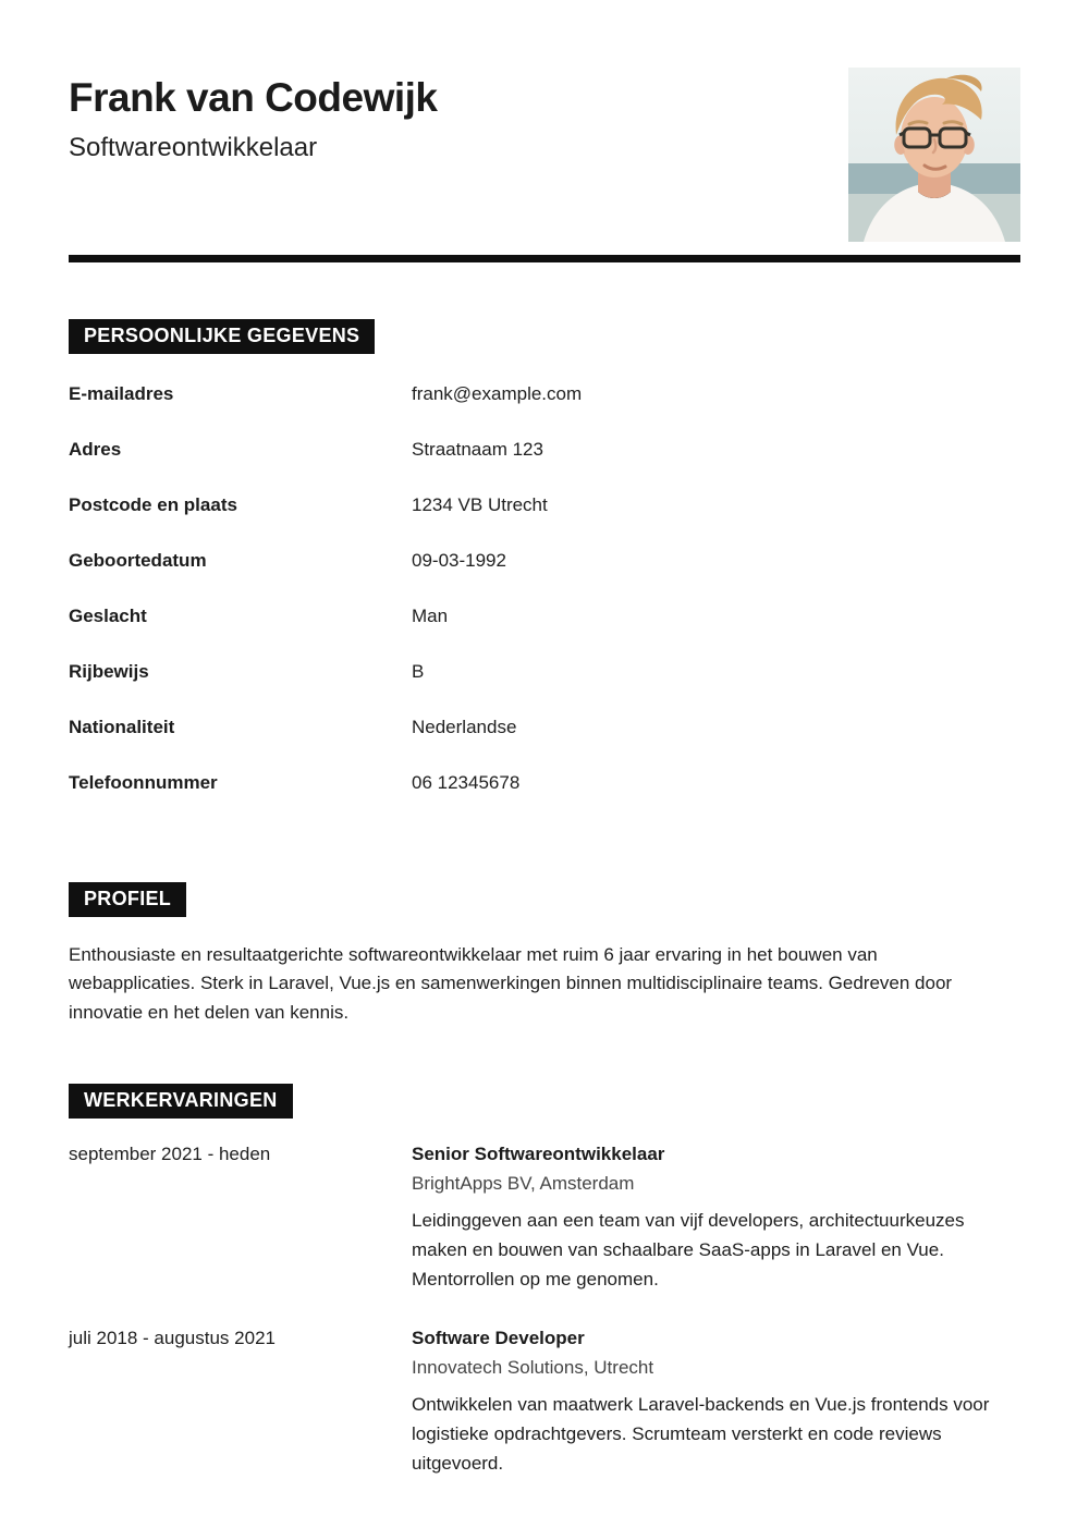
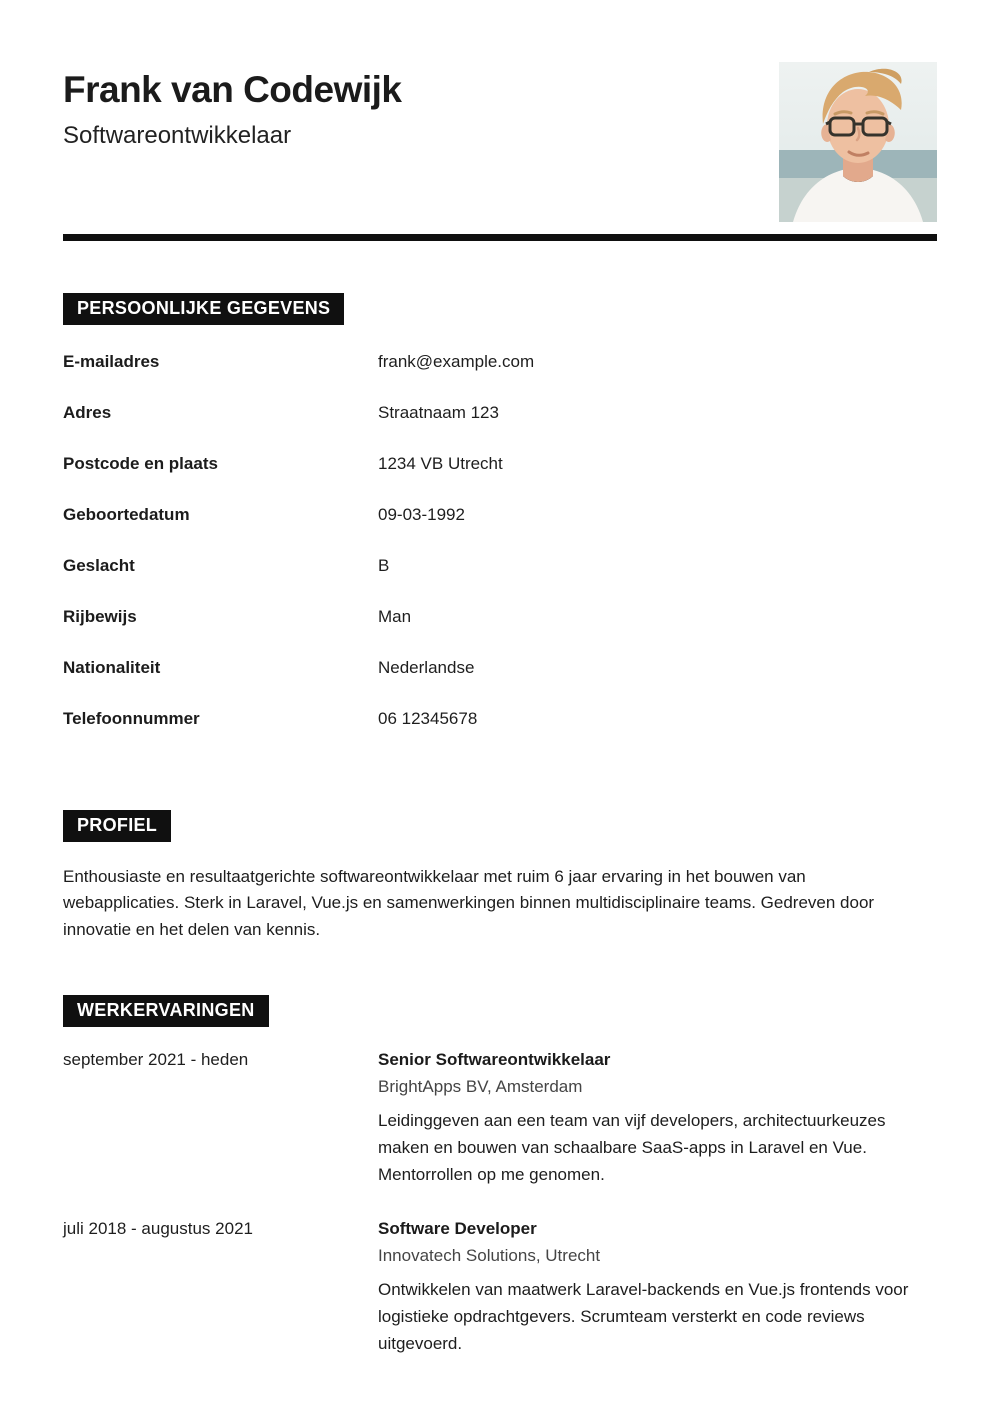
  Frank van Codewijk
  Softwareontwikkelaar
  PERSOONLIJKE GEGEVENS
  E-mailadres
  frank@example.com
  Adres
  Straatnaam 123
  Postcode en plaats
  1234 VB Utrecht
  Geboortedatum
  09-03-1992
  Geslacht
- Man
+ B
  Rijbewijs
- B
+ Man
  Nationaliteit
  Nederlandse
  Telefoonnummer
  06 12345678
  PROFIEL
  Enthousiaste en resultaatgerichte softwareontwikkelaar met ruim 6 jaar ervaring in het bouwen van webapplicaties. Sterk in Laravel, Vue.js en samenwerkingen binnen multidisciplinaire teams. Gedreven door innovatie en het delen van kennis.
  WERKERVARINGEN
  september 2021 - heden
  Senior Softwareontwikkelaar
  BrightApps BV, Amsterdam
  Leidinggeven aan een team van vijf developers, architectuurkeuzes maken en bouwen van schaalbare SaaS-apps in Laravel en Vue. Mentorrollen op me genomen.
  juli 2018 - augustus 2021
  Software Developer
  Innovatech Solutions, Utrecht
  Ontwikkelen van maatwerk Laravel-backends en Vue.js frontends voor logistieke opdrachtgevers. Scrumteam versterkt en code reviews uitgevoerd.
